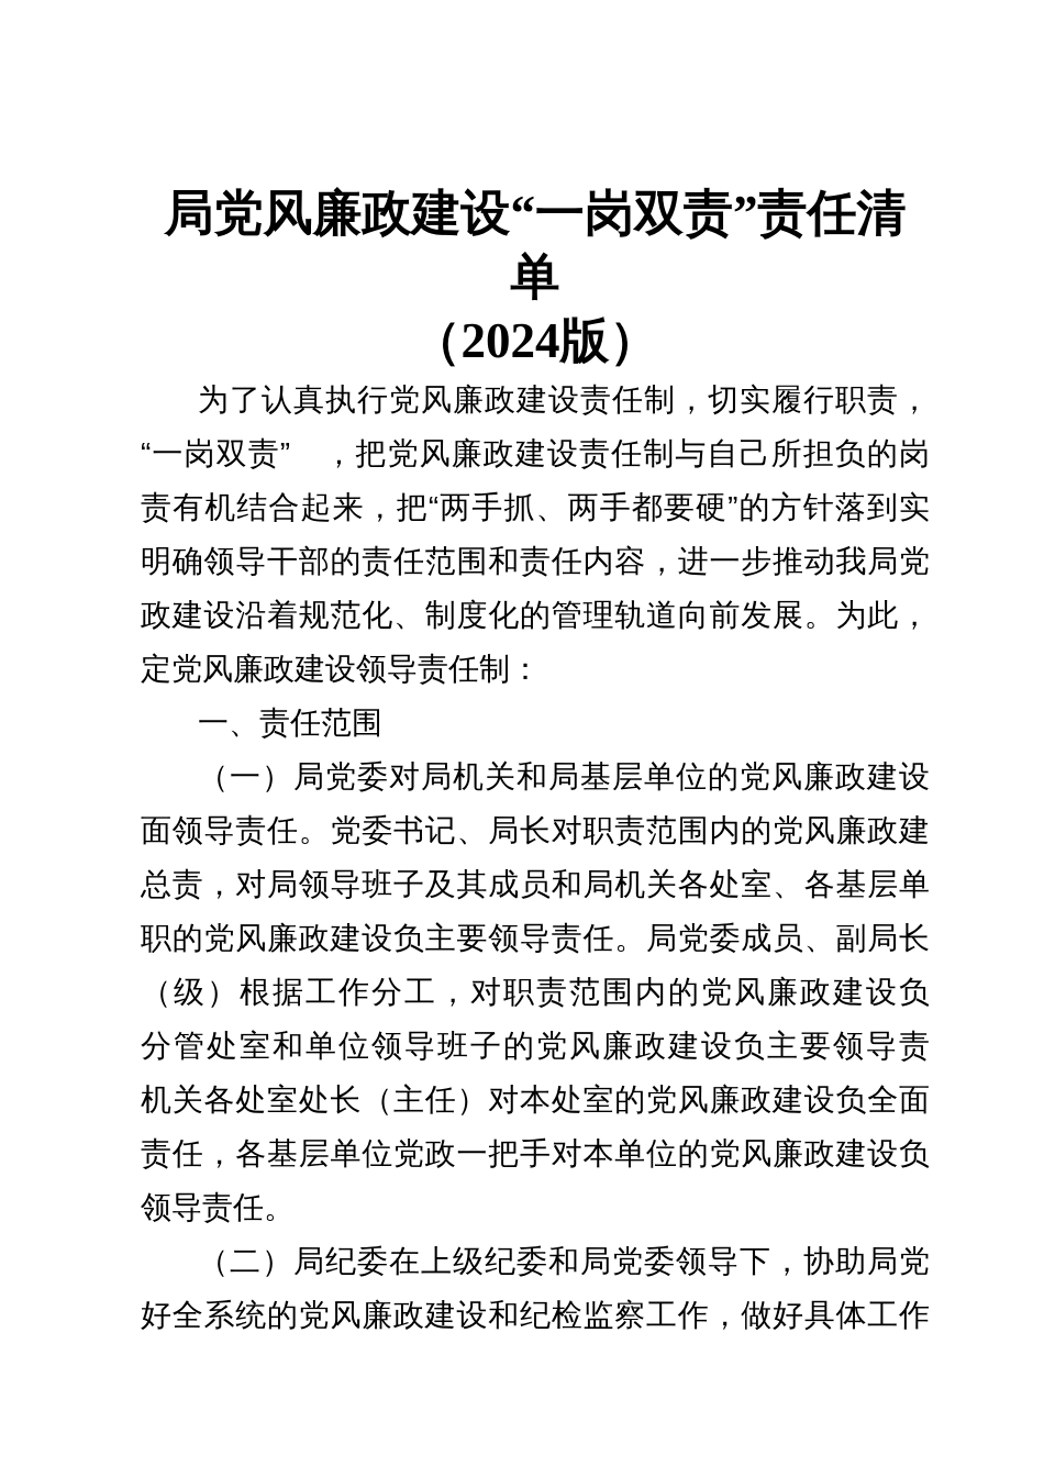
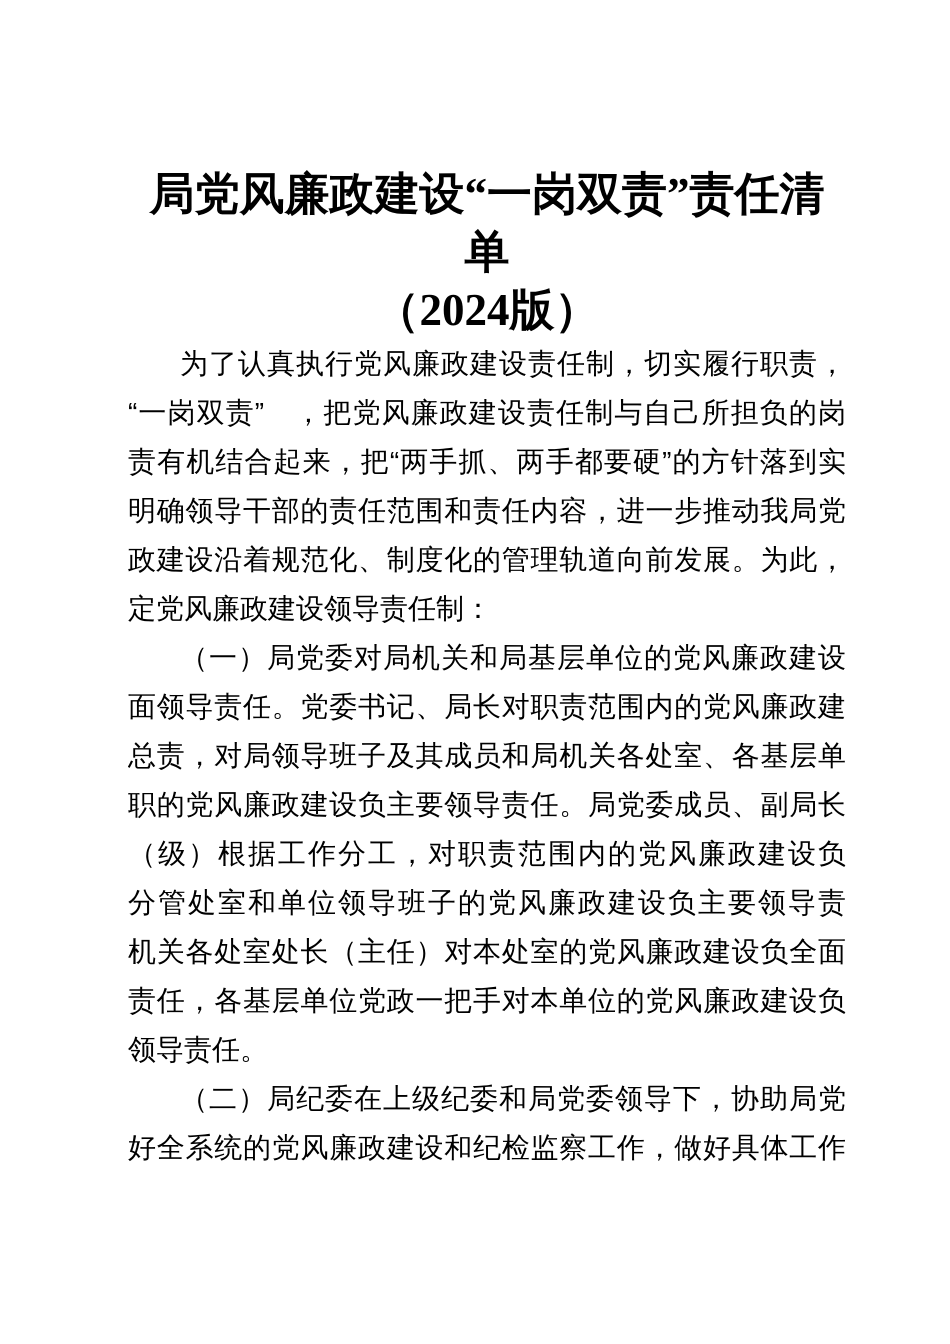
  局党风廉政建设“一岗双责”责任清单
  （2024版）
  为了认真执行党风廉政建设责任制，切实履行职责，
  “一岗双责” ，把党风廉政建设责任制与自己所担负的岗
  责有机结合起来，把“两手抓、两手都要硬”的方针落到实
  明确领导干部的责任范围和责任内容，进一步推动我局党
  政建设沿着规范化、制度化的管理轨道向前发展。为此，
  定党风廉政建设领导责任制：
- 一、责任范围
  （一）局党委对局机关和局基层单位的党风廉政建设
  面领导责任。党委书记、局长对职责范围内的党风廉政建
  总责，对局领导班子及其成员和局机关各处室、各基层单
  职的党风廉政建设负主要领导责任。局党委成员、副局长
  （级）根据工作分工，对职责范围内的党风廉政建设负
  分管处室和单位领导班子的党风廉政建设负主要领导责
  机关各处室处长（主任）对本处室的党风廉政建设负全面
  责任，各基层单位党政一把手对本单位的党风廉政建设负
  领导责任。
  （二）局纪委在上级纪委和局党委领导下，协助局党
  好全系统的党风廉政建设和纪检监察工作，做好具体工作
